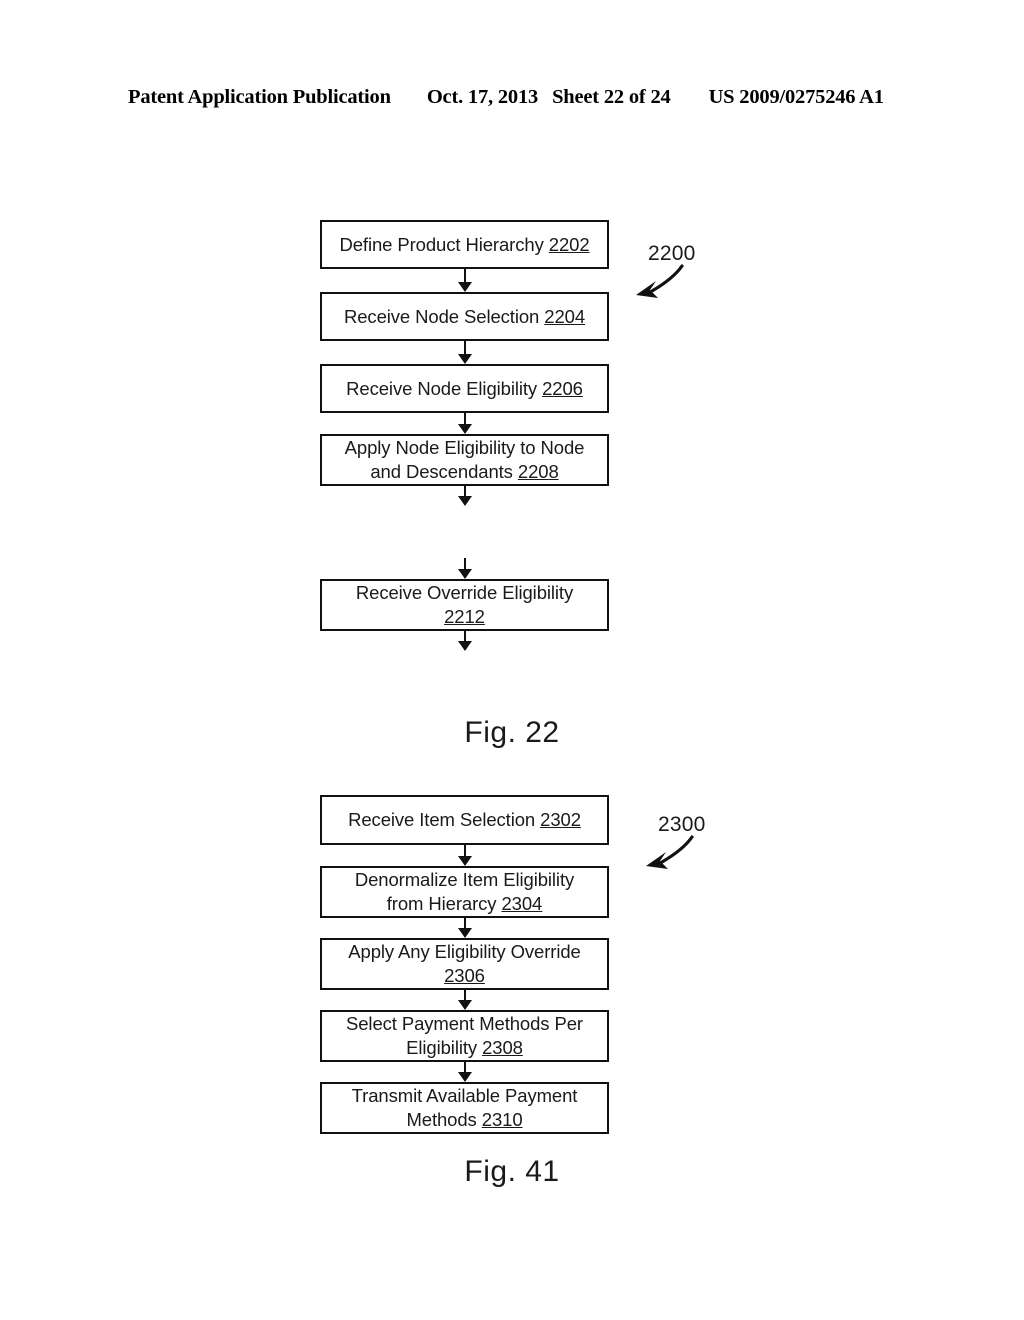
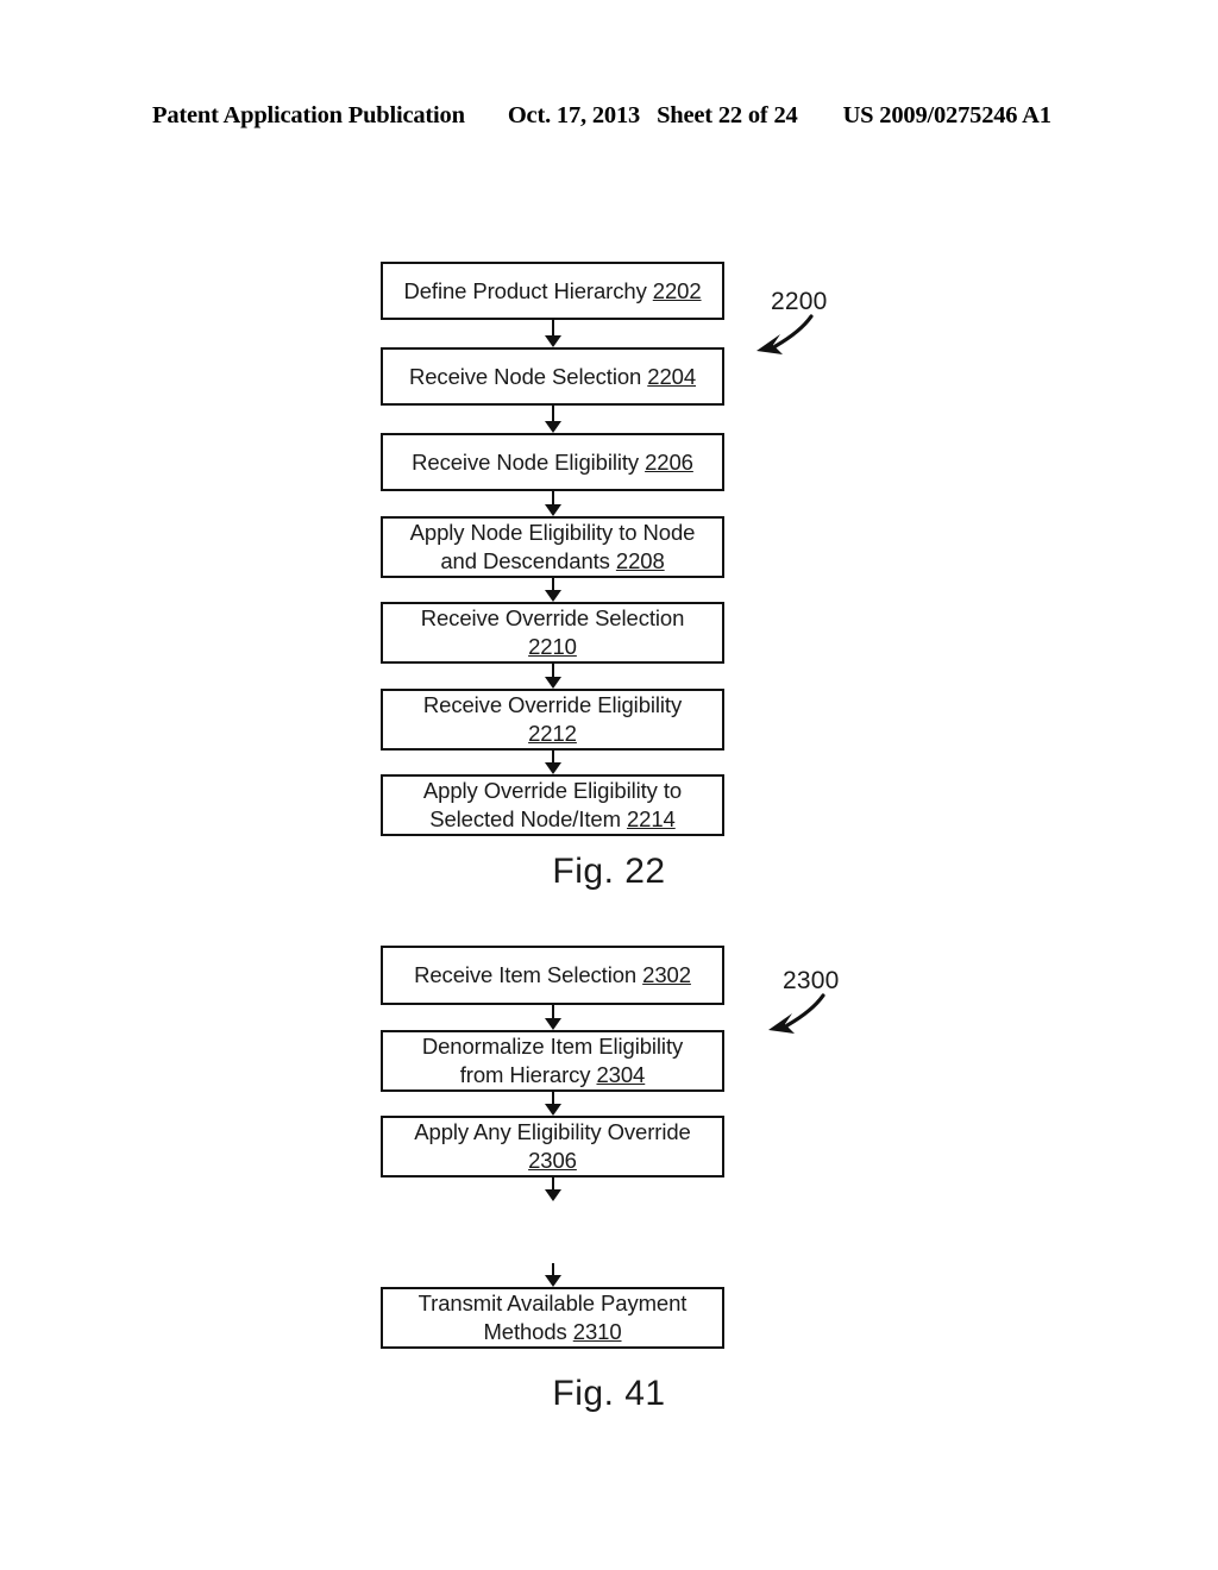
  Patent Application Publication
  Oct. 17, 2013
  Sheet 22 of 24
  US 2009/0275246 A1
  Define Product Hierarchy 2202
  Receive Node Selection 2204
  Receive Node Eligibility 2206
  Apply Node Eligibility to Node
  and Descendants 2208
+ Receive Override Selection
+ 2210
  Receive Override Eligibility
  2212
+ Apply Override Eligibility to
+ Selected Node/Item 2214
  2200
  Fig. 22
  Receive Item Selection 2302
  Denormalize Item Eligibility
  from Hierarcy 2304
  Apply Any Eligibility Override
  2306
- Select Payment Methods Per
- Eligibility 2308
  Transmit Available Payment
  Methods 2310
  2300
  Fig. 41
